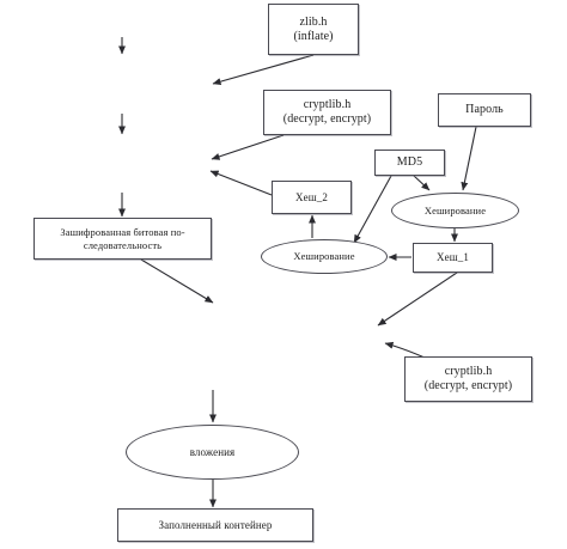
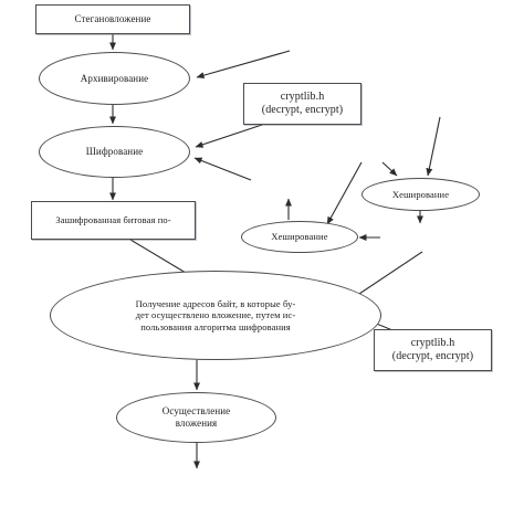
+ Стегановложение
+ Архивирование
+ Шифрование
  Зашифрованная битовая по-
- следовательность
- zlib.h
- (inflate)
  cryptlib.h
  (decrypt, encrypt)
- Пароль
- MD5
- Хеш_2
  Хеширование
- Хеш_1
  Хеширование
+ Получение адресов байт, в которые бу-
+ дет осуществлено вложение, путем ис-
+ пользования алгоритма шифрования
  cryptlib.h
  (decrypt, encrypt)
+ Осуществление
  вложения
- Заполненный контейнер
